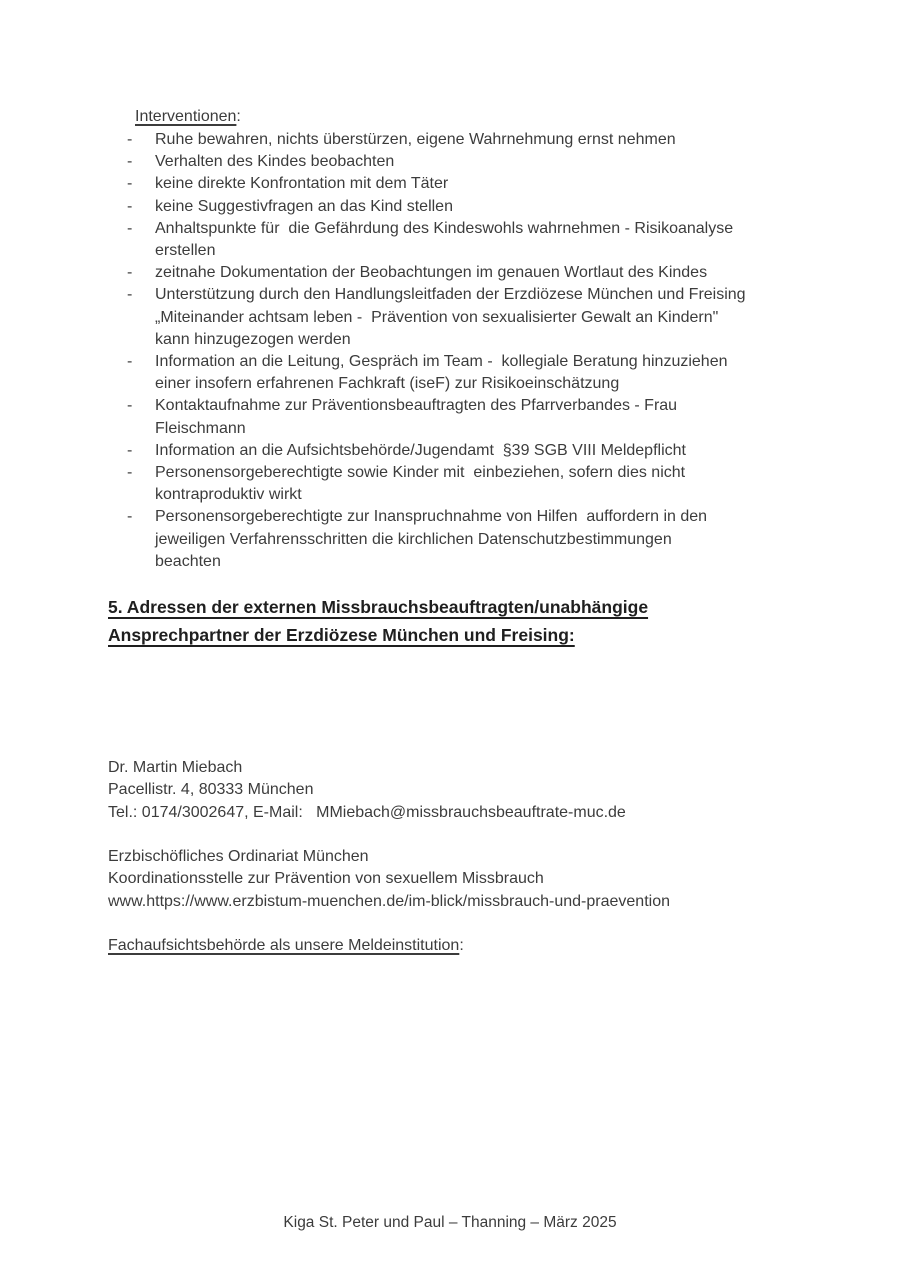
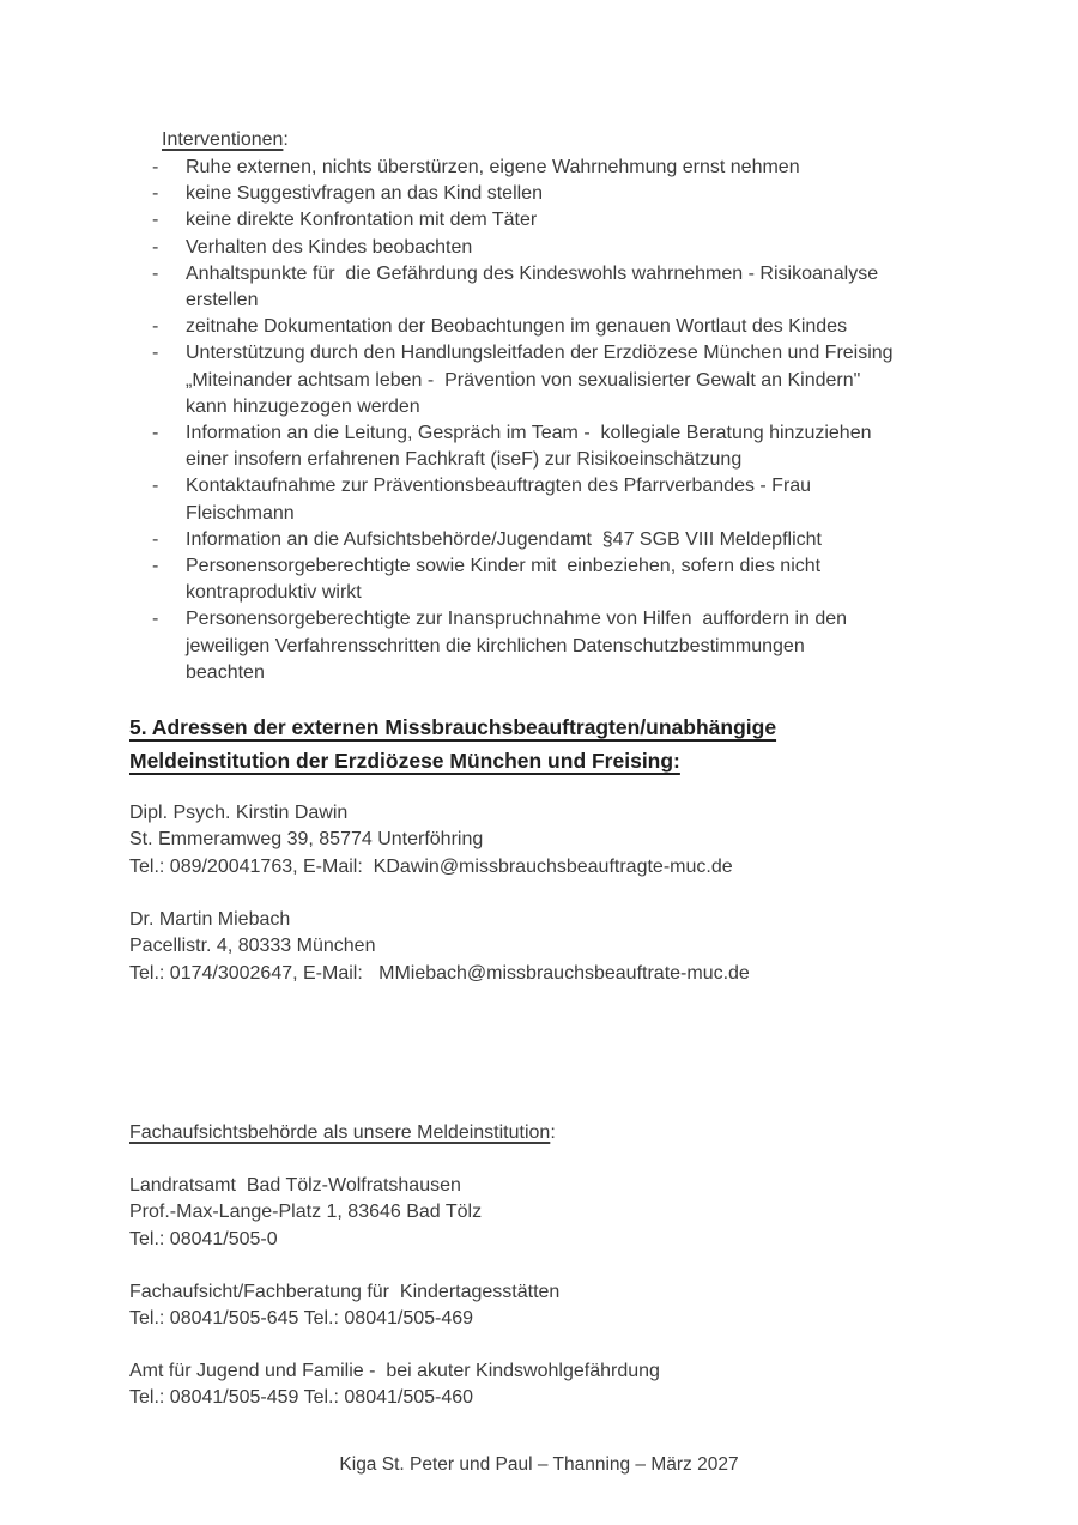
  Interventionen:
  -
- Ruhe bewahren, nichts überstürzen, eigene Wahrnehmung ernst nehmen
+ Ruhe externen, nichts überstürzen, eigene Wahrnehmung ernst nehmen
  -
- Verhalten des Kindes beobachten
+ keine Suggestivfragen an das Kind stellen
  -
  keine direkte Konfrontation mit dem Täter
  -
- keine Suggestivfragen an das Kind stellen
+ Verhalten des Kindes beobachten
  -
  Anhaltspunkte für die Gefährdung des Kindeswohls wahrnehmen - Risikoanalyse
  erstellen
  -
  zeitnahe Dokumentation der Beobachtungen im genauen Wortlaut des Kindes
  -
  Unterstützung durch den Handlungsleitfaden der Erzdiözese München und Freising
  „Miteinander achtsam leben - Prävention von sexualisierter Gewalt an Kindern"
  kann hinzugezogen werden
  -
  Information an die Leitung, Gespräch im Team - kollegiale Beratung hinzuziehen
  einer insofern erfahrenen Fachkraft (iseF) zur Risikoeinschätzung
  -
  Kontaktaufnahme zur Präventionsbeauftragten des Pfarrverbandes - Frau
  Fleischmann
  -
- Information an die Aufsichtsbehörde/Jugendamt §39 SGB VIII Meldepflicht
+ Information an die Aufsichtsbehörde/Jugendamt §47 SGB VIII Meldepflicht
  -
  Personensorgeberechtigte sowie Kinder mit einbeziehen, sofern dies nicht
  kontraproduktiv wirkt
  -
  Personensorgeberechtigte zur Inanspruchnahme von Hilfen auffordern in den
  jeweiligen Verfahrensschritten die kirchlichen Datenschutzbestimmungen
  beachten
  5. Adressen der externen Missbrauchsbeauftragten/unabhängige
- Ansprechpartner der Erzdiözese München und Freising:
+ Meldeinstitution der Erzdiözese München und Freising:
+ Dipl. Psych. Kirstin Dawin
+ St. Emmeramweg 39, 85774 Unterföhring
+ Tel.: 089/20041763, E-Mail: KDawin@missbrauchsbeauftragte-muc.de
  Dr. Martin Miebach
  Pacellistr. 4, 80333 München
  Tel.: 0174/3002647, E-Mail: MMiebach@missbrauchsbeauftrate-muc.de
- Erzbischöfliches Ordinariat München
- Koordinationsstelle zur Prävention von sexuellem Missbrauch
- www.https://www.erzbistum-muenchen.de/im-blick/missbrauch-und-praevention
  Fachaufsichtsbehörde als unsere Meldeinstitution:
+ Landratsamt Bad Tölz-Wolfratshausen
+ Prof.-Max-Lange-Platz 1, 83646 Bad Tölz
+ Tel.: 08041/505-0
+ Fachaufsicht/Fachberatung für Kindertagesstätten
+ Tel.: 08041/505-645 Tel.: 08041/505-469
+ Amt für Jugend und Familie - bei akuter Kindswohlgefährdung
+ Tel.: 08041/505-459 Tel.: 08041/505-460
- Kiga St. Peter und Paul – Thanning – März 2025
+ Kiga St. Peter und Paul – Thanning – März 2027
